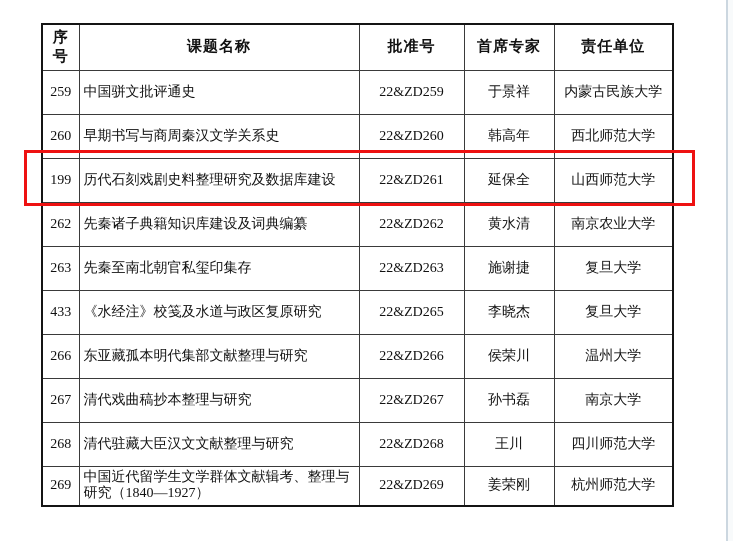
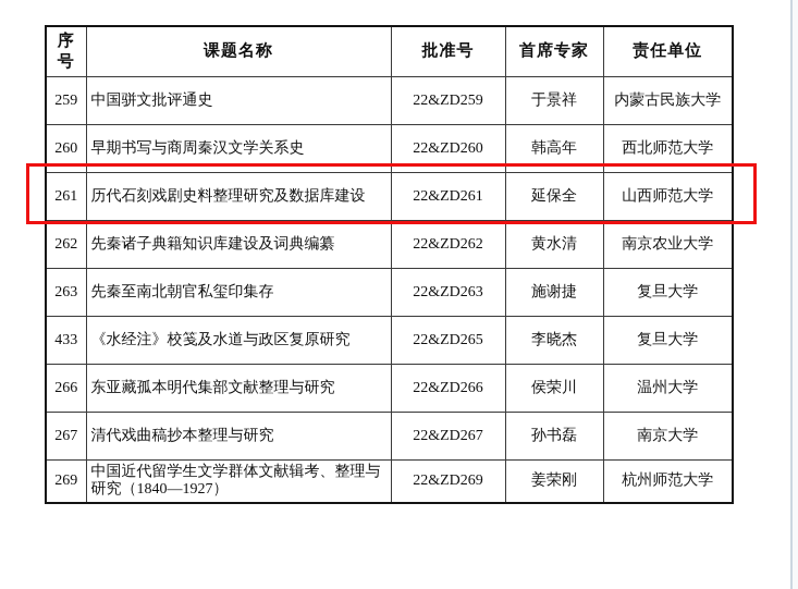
  序号	课题名称	批准号	首席专家	责任单位
  259	中国骈文批评通史	22&ZD259	于景祥	内蒙古民族大学
  260	早期书写与商周秦汉文学关系史	22&ZD260	韩高年	西北师范大学
- 199	历代石刻戏剧史料整理研究及数据库建设	22&ZD261	延保全	山西师范大学
+ 261	历代石刻戏剧史料整理研究及数据库建设	22&ZD261	延保全	山西师范大学
  262	先秦诸子典籍知识库建设及词典编纂	22&ZD262	黄水清	南京农业大学
  263	先秦至南北朝官私玺印集存	22&ZD263	施谢捷	复旦大学
  433	《水经注》校笺及水道与政区复原研究	22&ZD265	李晓杰	复旦大学
  266	东亚藏孤本明代集部文献整理与研究	22&ZD266	侯荣川	温州大学
  267	清代戏曲稿抄本整理与研究	22&ZD267	孙书磊	南京大学
- 268	清代驻藏大臣汉文文献整理与研究	22&ZD268	王川	四川师范大学
  269	中国近代留学生文学群体文献辑考、整理与研究（1840—1927）	22&ZD269	姜荣刚	杭州师范大学
